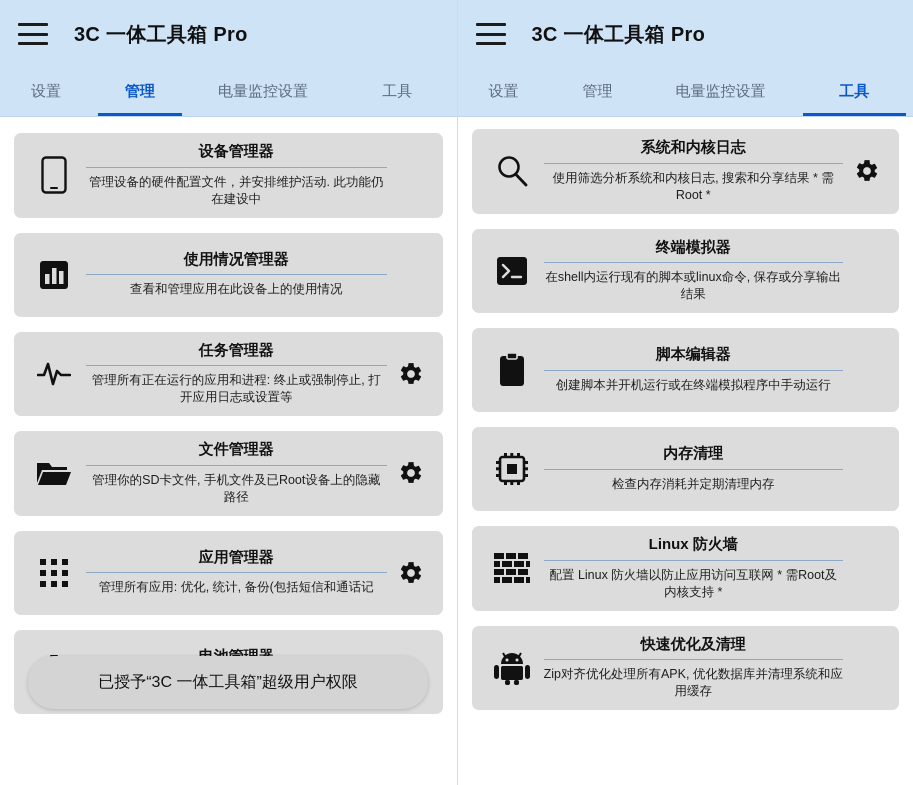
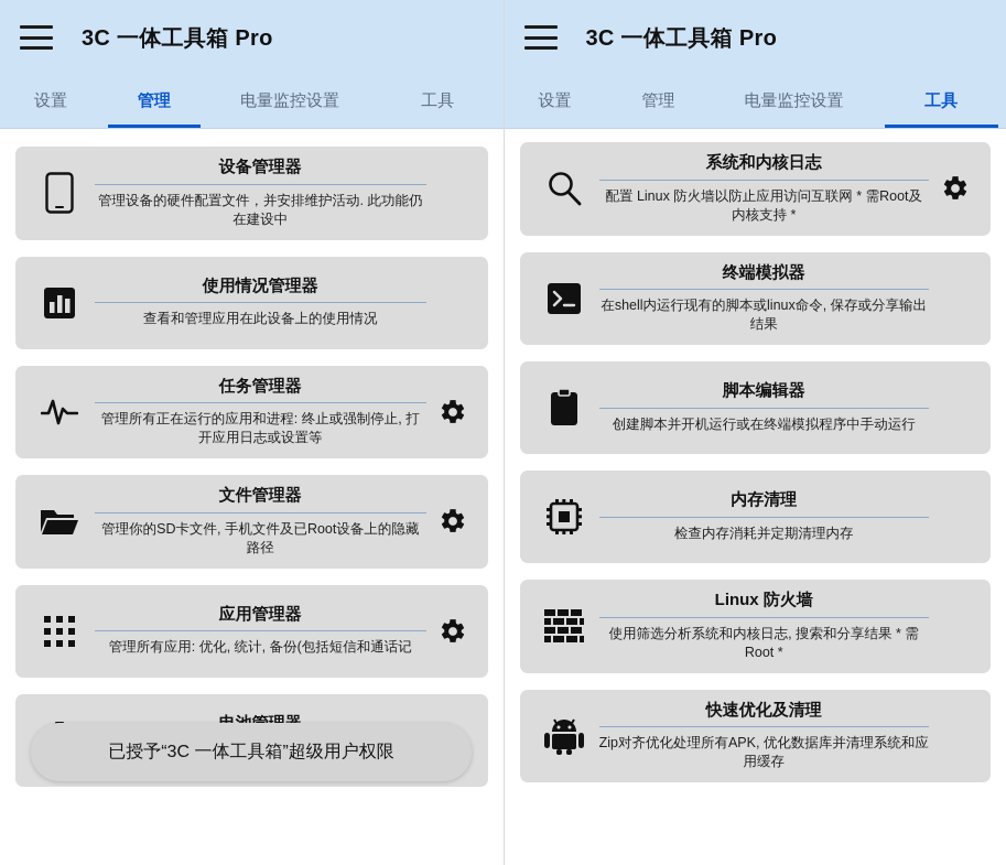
  3C 一体工具箱 Pro
  设置
  管理
  电量监控设置
  工具
  设备管理器
  管理设备的硬件配置文件，并安排维护活动. 此功能仍在建设中
  使用情况管理器
  查看和管理应用在此设备上的使用情况
  任务管理器
  管理所有正在运行的应用和进程: 终止或强制停止, 打开应用日志或设置等
  文件管理器
  管理你的SD卡文件, 手机文件及已Root设备上的隐藏路径
  应用管理器
  管理所有应用: 优化, 统计, 备份(包括短信和通话记
  已授予“3C 一体工具箱”超级用户权限
  3C 一体工具箱 Pro
  设置
  管理
  电量监控设置
  工具
  系统和内核日志
- 使用筛选分析系统和内核日志, 搜索和分享结果 * 需Root *
+ 配置 Linux 防火墙以防止应用访问互联网 * 需Root及内核支持 *
  终端模拟器
  在shell内运行现有的脚本或linux命令, 保存或分享输出结果
  脚本编辑器
  创建脚本并开机运行或在终端模拟程序中手动运行
  内存清理
  检查内存消耗并定期清理内存
  Linux 防火墙
- 配置 Linux 防火墙以防止应用访问互联网 * 需Root及内核支持 *
+ 使用筛选分析系统和内核日志, 搜索和分享结果 * 需Root *
  快速优化及清理
  Zip对齐优化处理所有APK, 优化数据库并清理系统和应用缓存
